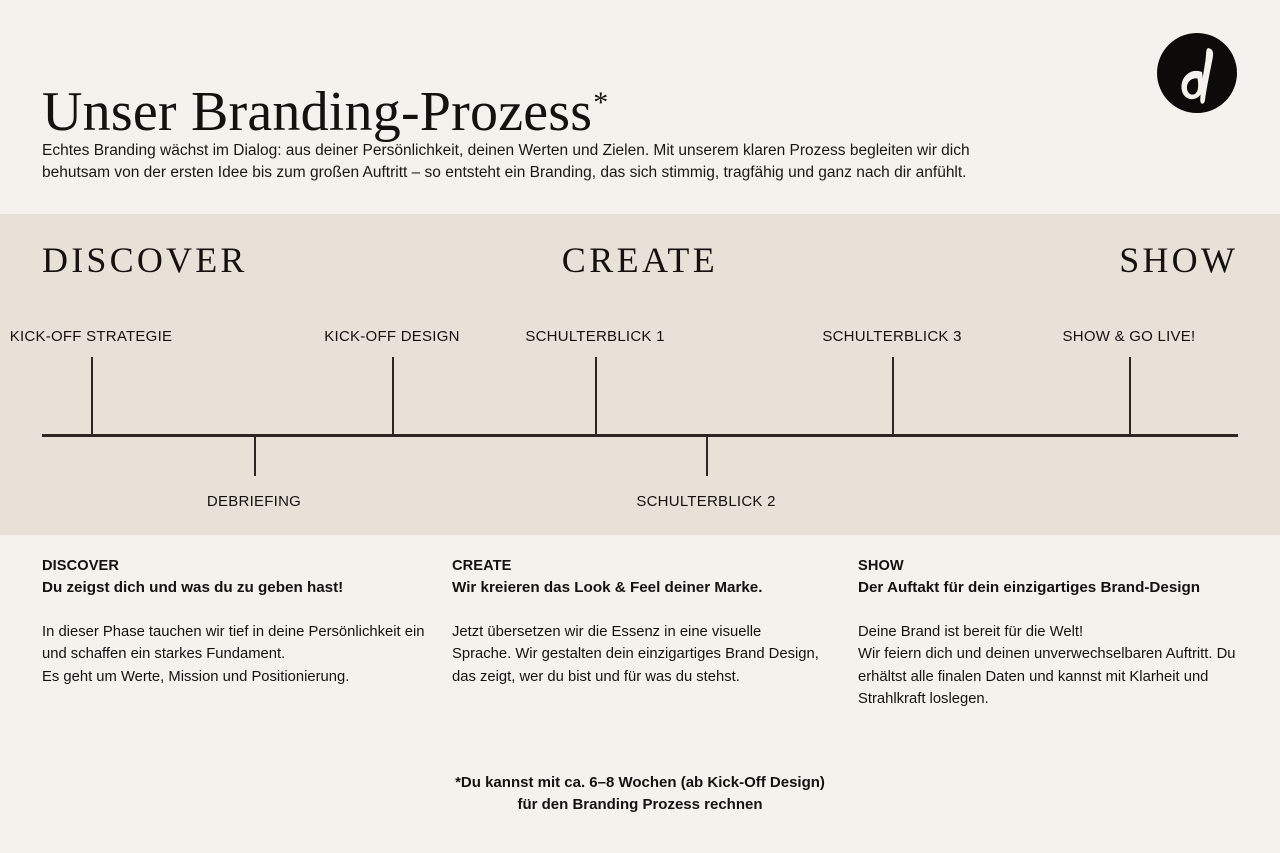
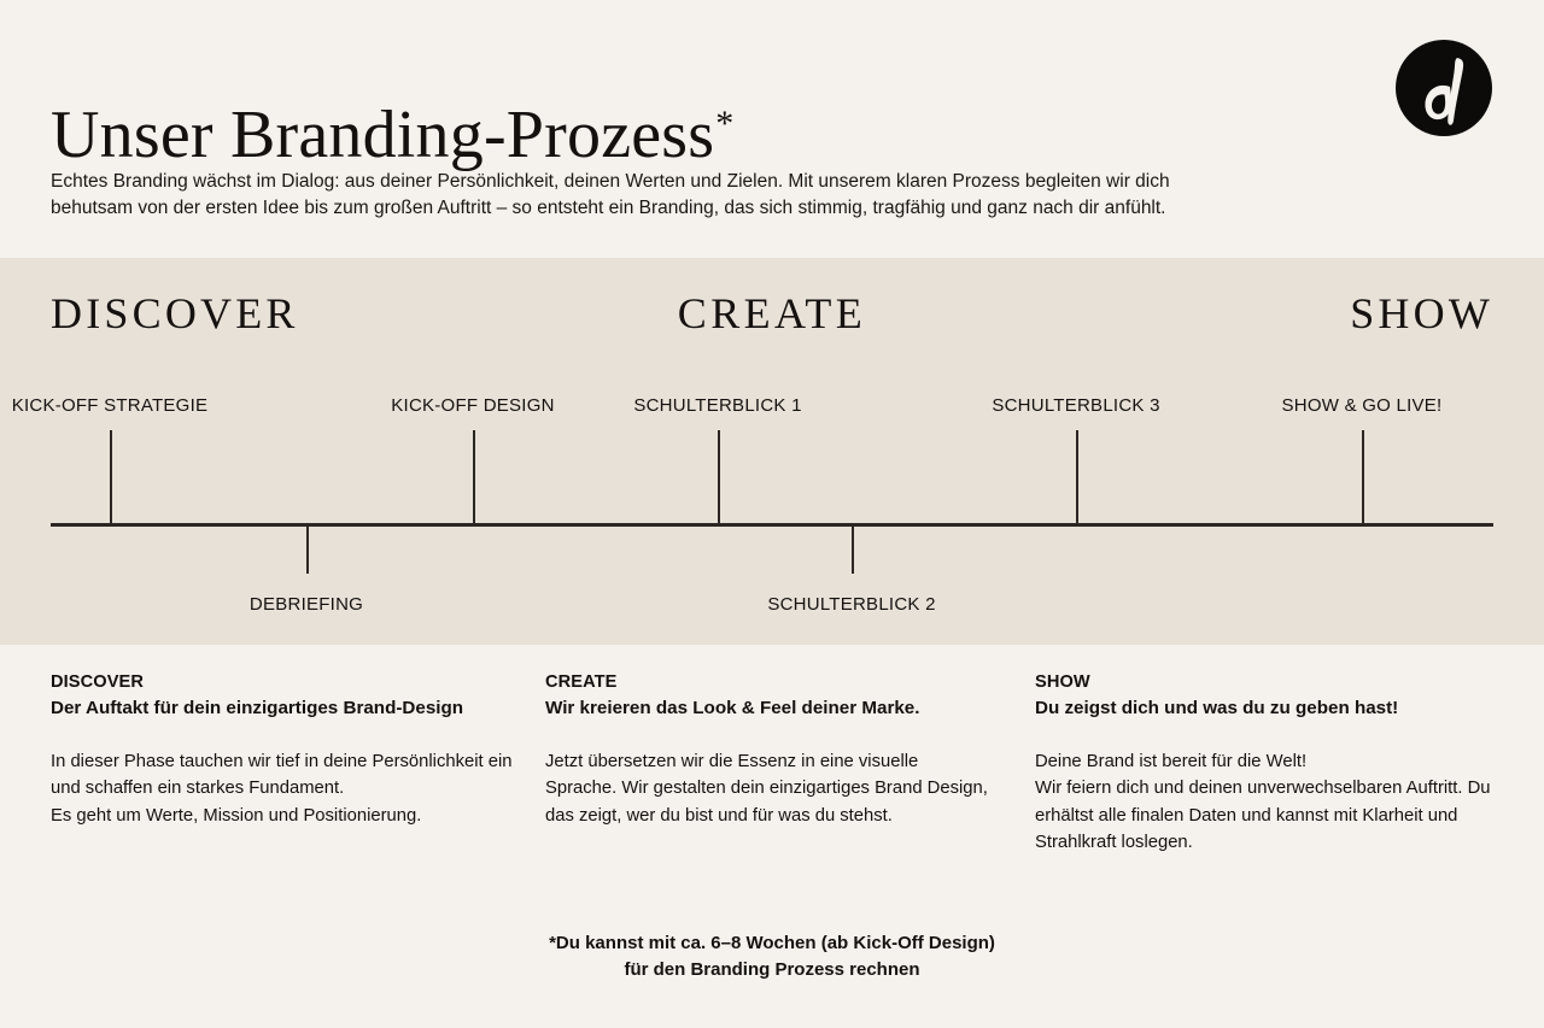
  Unser Branding-Prozess*
  Echtes Branding wächst im Dialog: aus deiner Persönlichkeit, deinen Werten und Zielen. Mit unserem klaren Prozess begleiten wir dich behutsam von der ersten Idee bis zum großen Auftritt – so entsteht ein Branding, das sich stimmig, tragfähig und ganz nach dir anfühlt.
  DISCOVER
  CREATE
  SHOW
  KICK-OFF STRATEGIE
  KICK-OFF DESIGN
  SCHULTERBLICK 1
  SCHULTERBLICK 3
  SHOW & GO LIVE!
  DEBRIEFING
  SCHULTERBLICK 2
  DISCOVER
- Du zeigst dich und was du zu geben hast!
+ Der Auftakt für dein einzigartiges Brand-Design
  In dieser Phase tauchen wir tief in deine Persönlichkeit ein und schaffen ein starkes Fundament.
  Es geht um Werte, Mission und Positionierung.
  CREATE
  Wir kreieren das Look & Feel deiner Marke.
  Jetzt übersetzen wir die Essenz in eine visuelle Sprache. Wir gestalten dein einzigartiges Brand Design, das zeigt, wer du bist und für was du stehst.
  SHOW
- Der Auftakt für dein einzigartiges Brand-Design
+ Du zeigst dich und was du zu geben hast!
  Deine Brand ist bereit für die Welt!
  Wir feiern dich und deinen unverwechselbaren Auftritt. Du erhältst alle finalen Daten und kannst mit Klarheit und Strahlkraft loslegen.
  *Du kannst mit ca. 6–8 Wochen (ab Kick-Off Design)
  für den Branding Prozess rechnen
